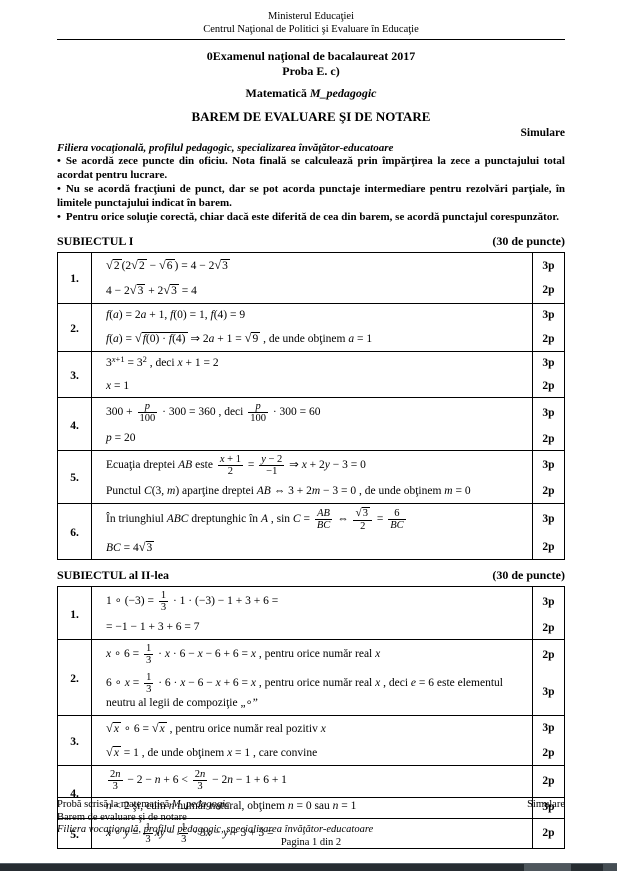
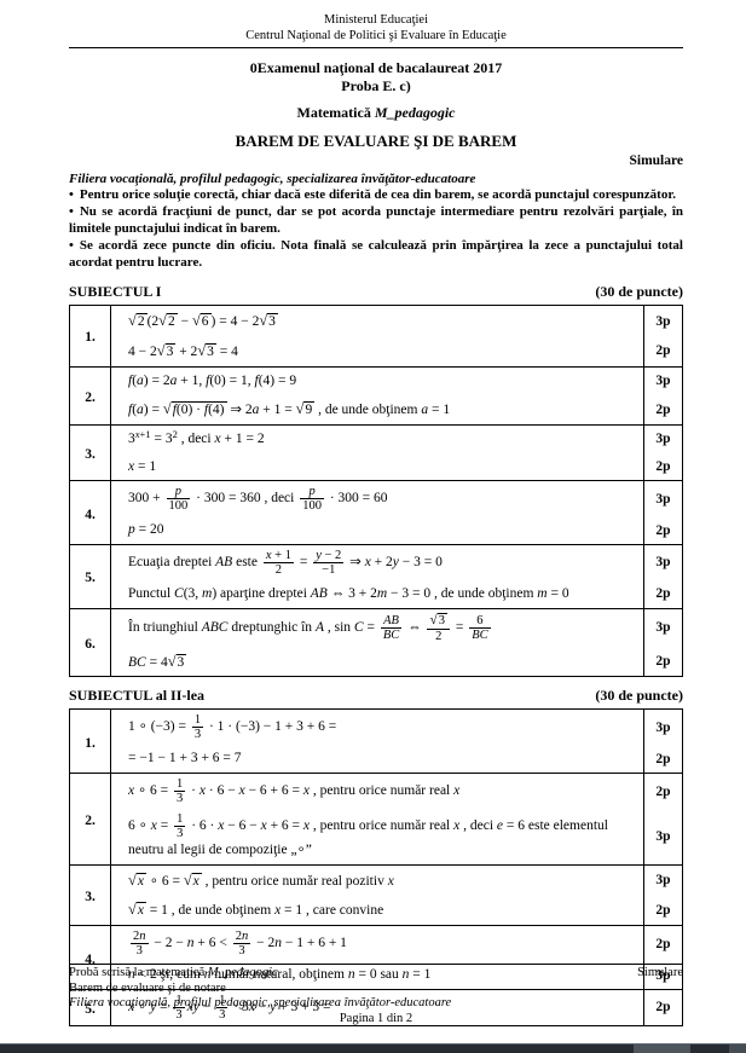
  Ministerul Educaţiei
  Centrul Naţional de Politici şi Evaluare în Educaţie
  0Examenul naţional de bacalaureat 2017
  Proba E. c)
  Matematică M_pedagogic
- BAREM DE EVALUARE ŞI DE NOTARE
+ BAREM DE EVALUARE ŞI DE BAREM
  Simulare
  Filiera vocaţională, profilul pedagogic, specializarea învăţător-educatoare
- • Se acordă zece puncte din oficiu. Nota finală se calculează prin împărţirea la zece a punctajului total acordat pentru lucrare.
+ • Pentru orice soluţie corectă, chiar dacă este diferită de cea din barem, se acordă punctajul corespunzător.
  • Nu se acordă fracţiuni de punct, dar se pot acorda punctaje intermediare pentru rezolvări parţiale, în limitele punctajului indicat în barem.
- • Pentru orice soluţie corectă, chiar dacă este diferită de cea din barem, se acordă punctajul corespunzător.
+ • Se acordă zece puncte din oficiu. Nota finală se calculează prin împărţirea la zece a punctajului total acordat pentru lucrare.
  SUBIECTUL I
  (30 de puncte)
  1.	√2 (2√2 − √6 ) = 4 − 2√3	3p
  4 − 2√3 + 2√3 = 4	2p
  2.	f(a) = 2a + 1, f(0) = 1, f(4) = 9	3p
  f(a) = √f(0) · f(4) ⇒ 2a + 1 = √9 , de unde obţinem a = 1	2p
  3.	3x+1 = 32 , deci x + 1 = 2	3p
  x = 1	2p
  4.	300 + p100 · 300 = 360 , deci p100 · 300 = 60	3p
  p = 20	2p
  5.	Ecuaţia dreptei AB este x + 12 = y − 2−1 ⇒ x + 2y − 3 = 0	3p
  Punctul C(3, m) aparţine dreptei AB ⇔ 3 + 2m − 3 = 0 , de unde obţinem m = 0	2p
  6.	În triunghiul ABC dreptunghic în A , sin C = ABBC ⇔ √32 = 6BC	3p
  BC = 4√3	2p
  SUBIECTUL al II-lea
  (30 de puncte)
  1.	1 ∘ (−3) = 13 · 1 · (−3) − 1 + 3 + 6 =	3p
  = −1 − 1 + 3 + 6 = 7	2p
  2.	x ∘ 6 = 13 · x · 6 − x − 6 + 6 = x , pentru orice număr real x	2p
  6 ∘ x = 13 · 6 · x − 6 − x + 6 = x , pentru orice număr real x , deci e = 6 este elementul neutru al legii de compoziţie „∘”	3p
  3.	√x ∘ 6 = √x , pentru orice număr real pozitiv x	3p
  √x = 1 , de unde obţinem x = 1 , care convine	2p
  4.	2n3 − 2 − n + 6 < 2n3 − 2n − 1 + 6 + 1	2p
  n < 2 şi, cum n număr natural, obţinem n = 0 sau n = 1	3p
  5.	x ∘ y = 13xy − 13 · 3x − y + 3 + 3 =	2p
  Probă scrisă la matematică M_pedagogic
  Simulare
  Barem de evaluare şi de notare
  Filiera vocaţională, profilul pedagogic, specializarea învăţător-educatoare
  Pagina 1 din 2
